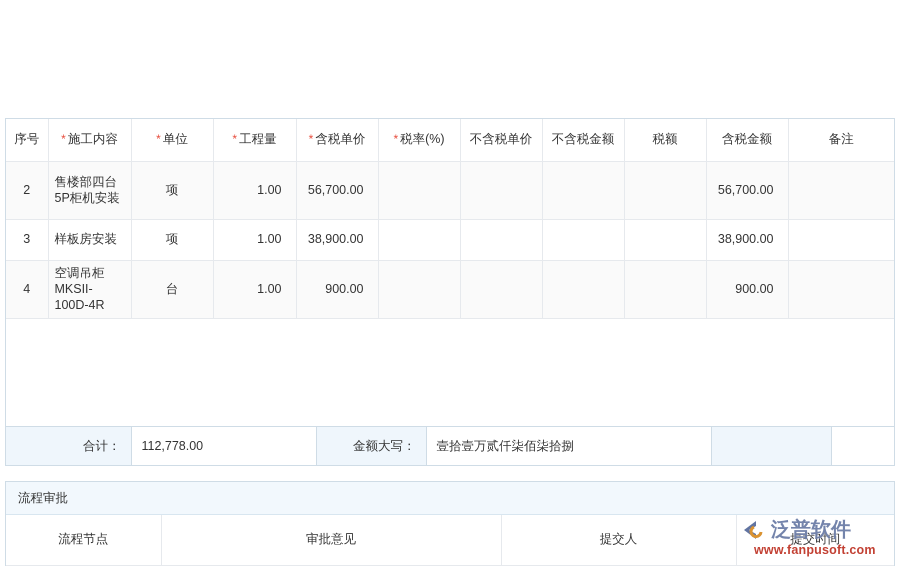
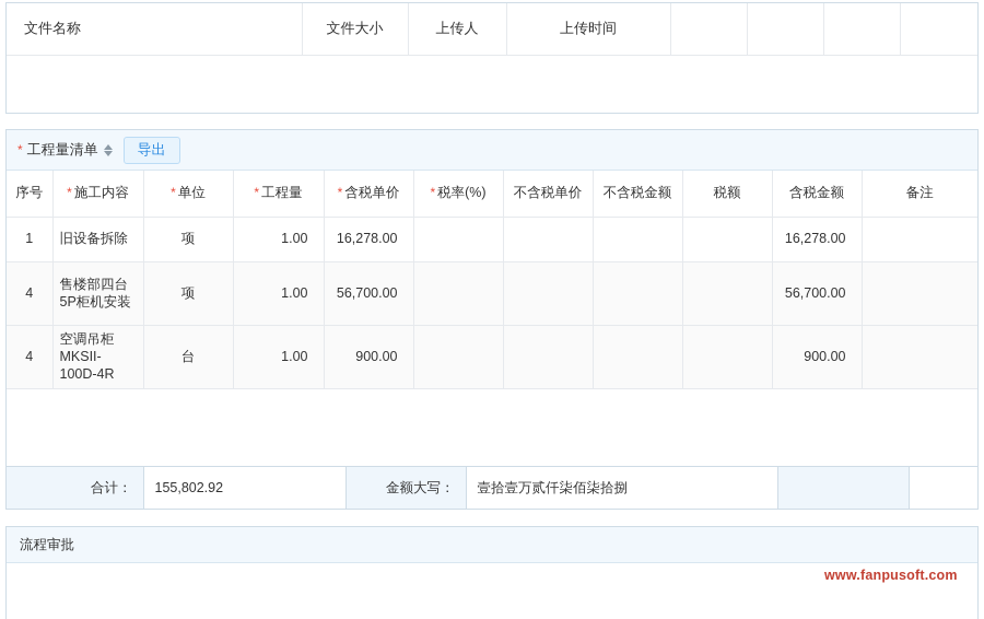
+ 文件名称	文件大小	上传人	上传时间
+ *
+ 工程量清单
+ 导出
  序号	* 施工内容	* 单位	* 工程量	* 含税单价	* 税率(%)	不含税单价	不含税金额	税额	含税金额	备注
+ 1	旧设备拆除	项	1.00	16,278.00					16,278.00
- 2	售楼部四台5P柜机安装	项	1.00	56,700.00					56,700.00
+ 4	售楼部四台5P柜机安装	项	1.00	56,700.00					56,700.00
- 3	样板房安装	项	1.00	38,900.00					38,900.00
  4	空调吊柜MKSII-100D-4R	台	1.00	900.00					900.00
- 合计：	112,778.00	金额大写：	壹拾壹万贰仟柒佰柒拾捌
+ 合计：	155,802.92	金额大写：	壹拾壹万贰仟柒佰柒拾捌
  流程审批
- 流程节点	审批意见	提交人	提交时间
- 泛普软件
  www.fanpusoft.com
